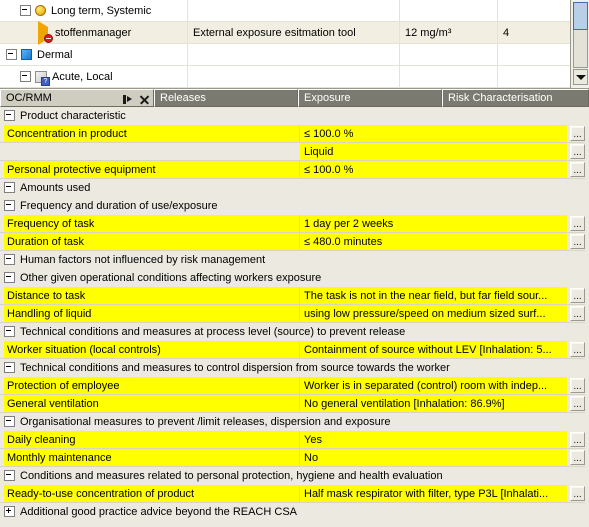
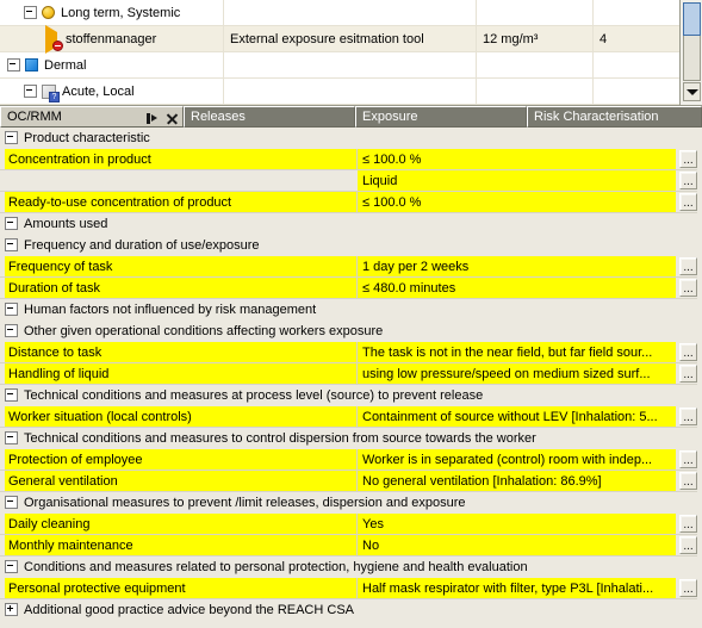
  Long term, Systemic
  stoffenmanager
  External exposure esitmation tool
  12 mg/m³
  4
  Dermal
  Acute, Local
  OC/RMM
  Releases
  Exposure
  Risk Characterisation
  Product characteristic
  Concentration in product
  ≤ 100.0 %
  ...
  Liquid
  ...
- Personal protective equipment
+ Ready-to-use concentration of product
  ≤ 100.0 %
  ...
  Amounts used
  Frequency and duration of use/exposure
  Frequency of task
  1 day per 2 weeks
  ...
  Duration of task
  ≤ 480.0 minutes
  ...
  Human factors not influenced by risk management
  Other given operational conditions affecting workers exposure
  Distance to task
  The task is not in the near field, but far field sour...
  ...
  Handling of liquid
  using low pressure/speed on medium sized surf...
  ...
  Technical conditions and measures at process level (source) to prevent release
  Worker situation (local controls)
  Containment of source without LEV [Inhalation: 5...
  ...
  Technical conditions and measures to control dispersion from source towards the worker
  Protection of employee
  Worker is in separated (control) room with indep...
  ...
  General ventilation
  No general ventilation [Inhalation: 86.9%]
  ...
  Organisational measures to prevent /limit releases, dispersion and exposure
  Daily cleaning
  Yes
  ...
  Monthly maintenance
  No
  ...
  Conditions and measures related to personal protection, hygiene and health evaluation
- Ready-to-use concentration of product
+ Personal protective equipment
  Half mask respirator with filter, type P3L [Inhalati...
  ...
  Additional good practice advice beyond the REACH CSA
